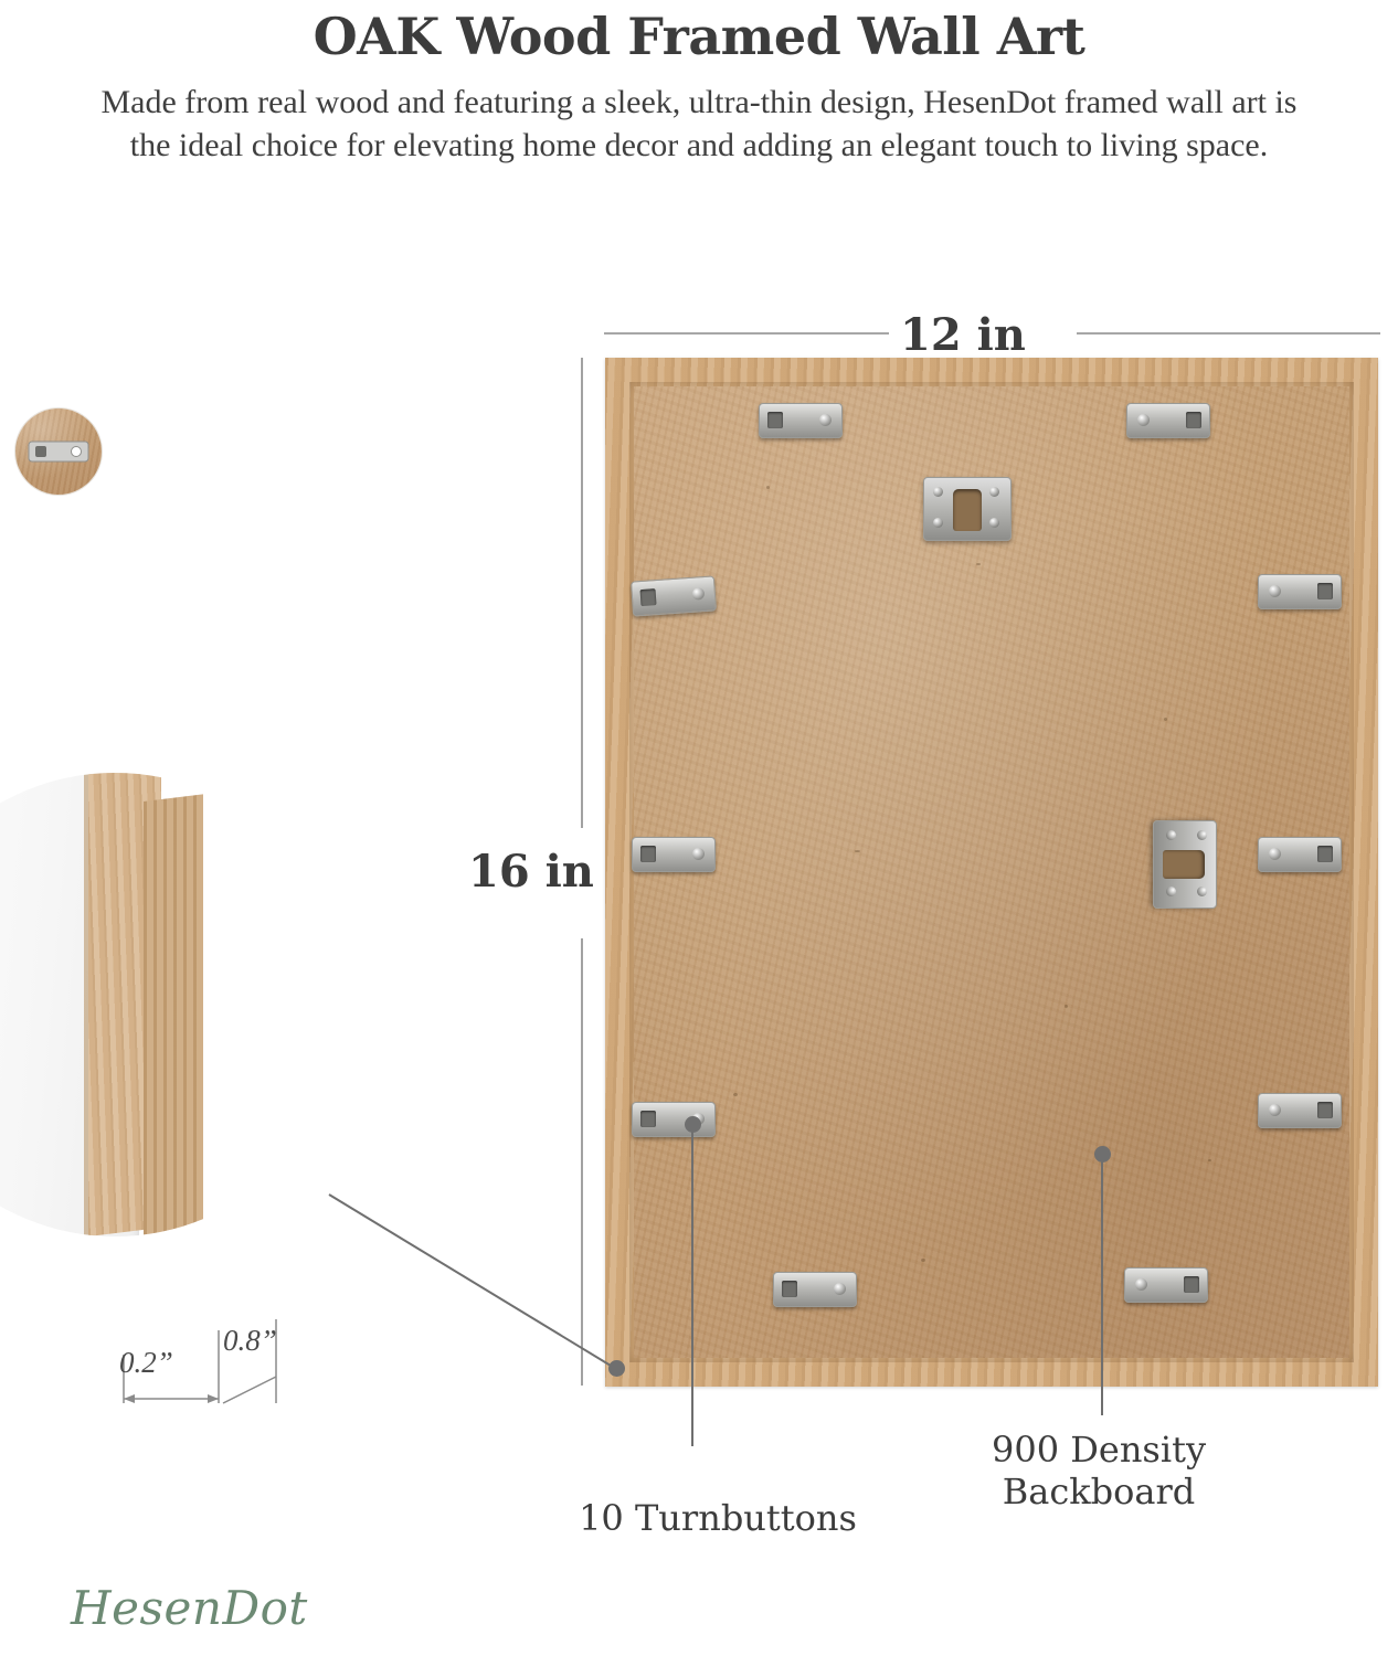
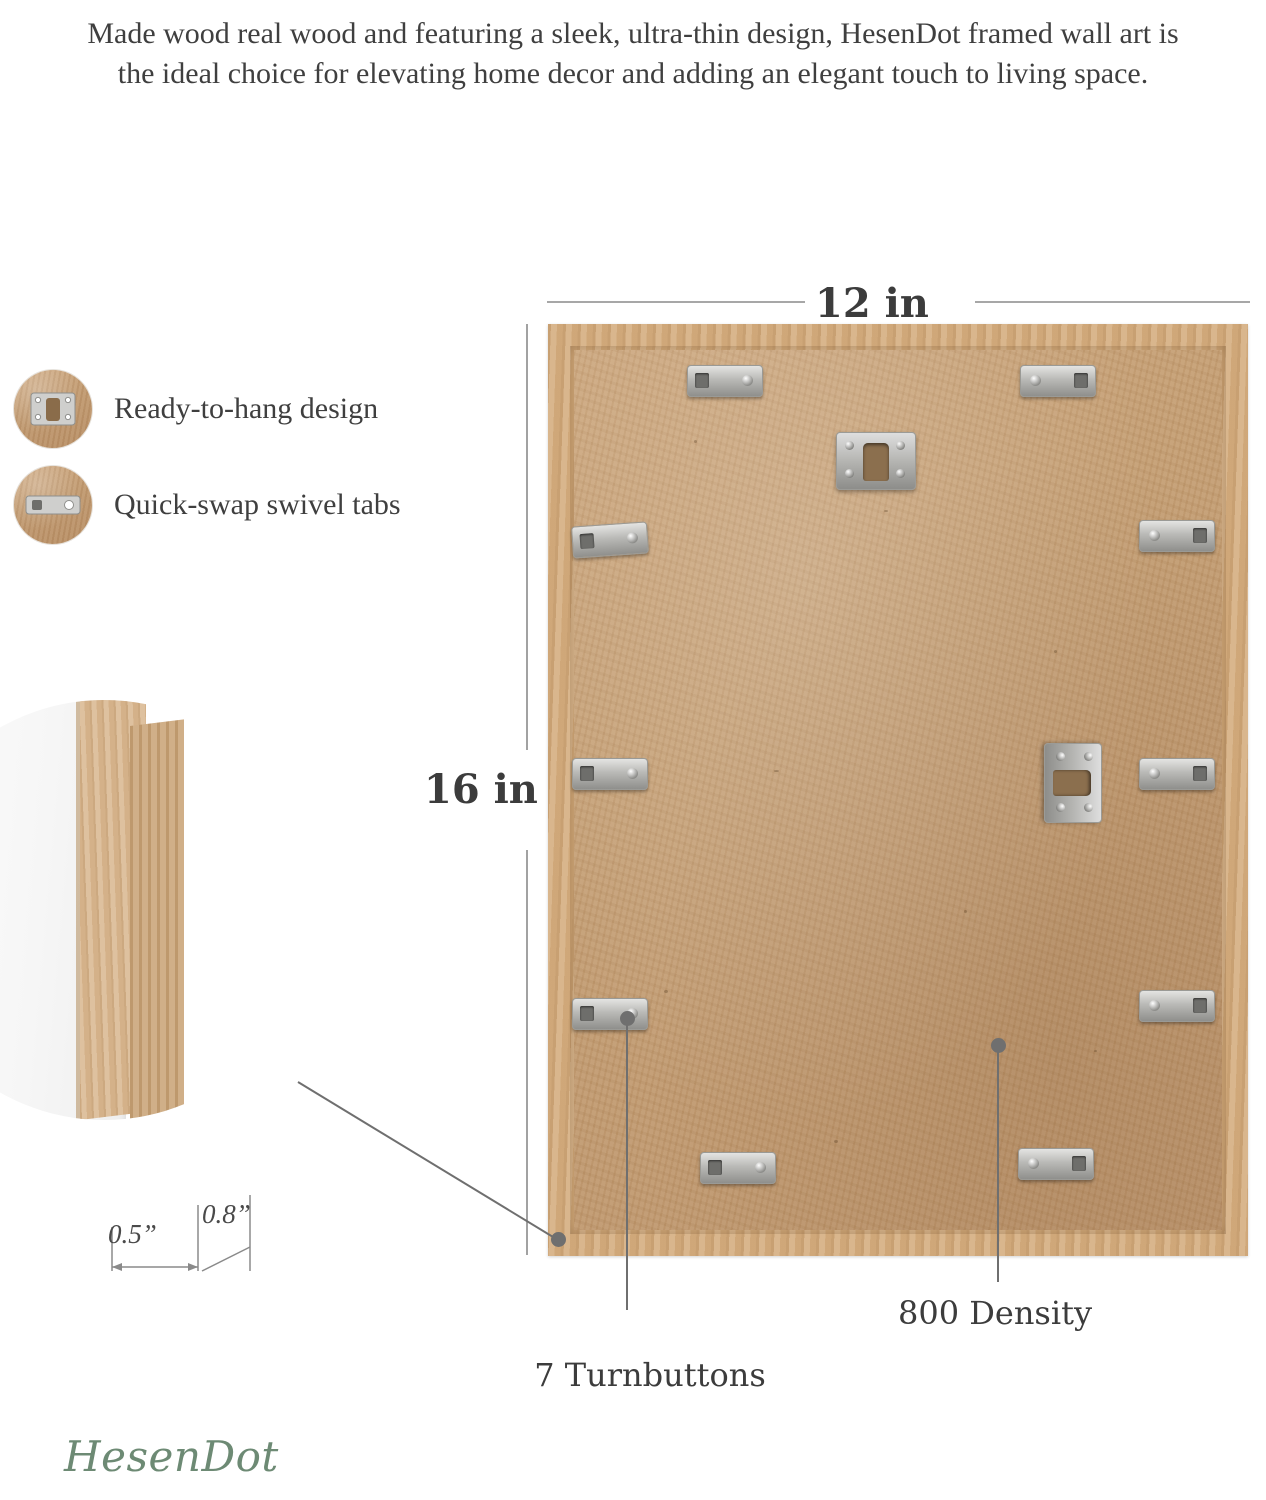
- OAK Wood Framed Wall Art
- Made from real wood and featuring a sleek, ultra-thin design, HesenDot framed wall art is the ideal choice for elevating home decor and adding an elegant touch to living space.
+ Made wood real wood and featuring a sleek, ultra-thin design, HesenDot framed wall art is the ideal choice for elevating home decor and adding an elegant touch to living space.
+ Ready-to-hang design
+ Quick-swap swivel tabs
- 0.2”
+ 0.5”
  0.8”
  12 in
  16 in
- 10 Turnbuttons
+ 7 Turnbuttons
- 900 Density
+ 800 Density
- Backboard
  HesenDot
